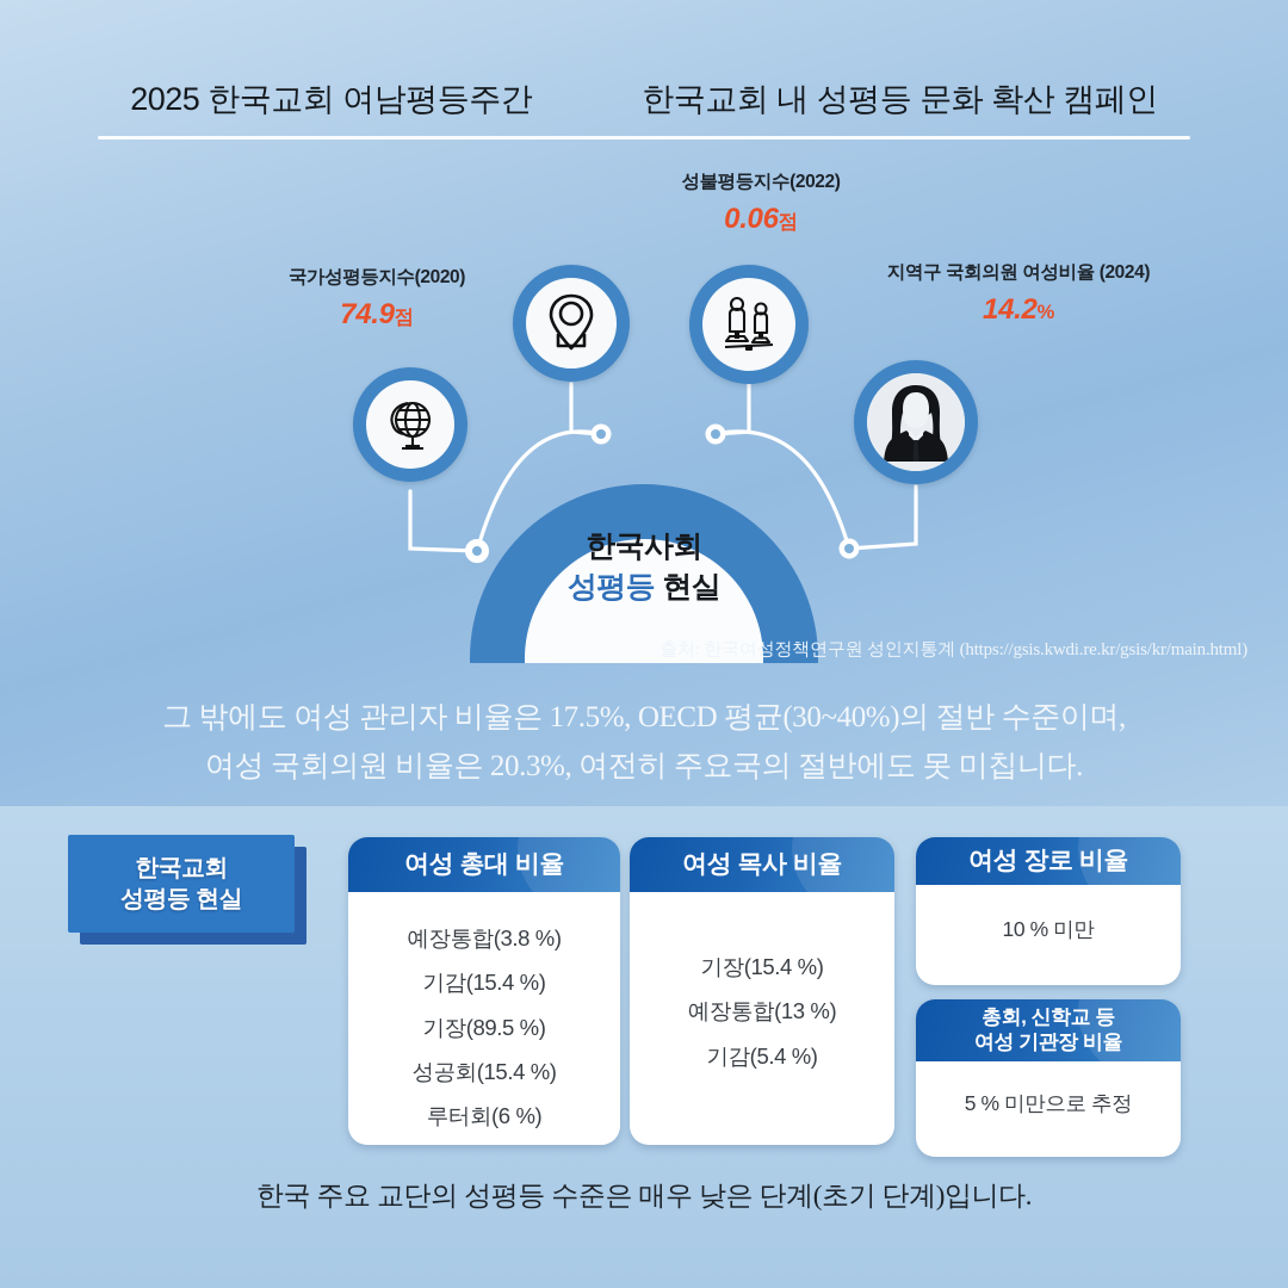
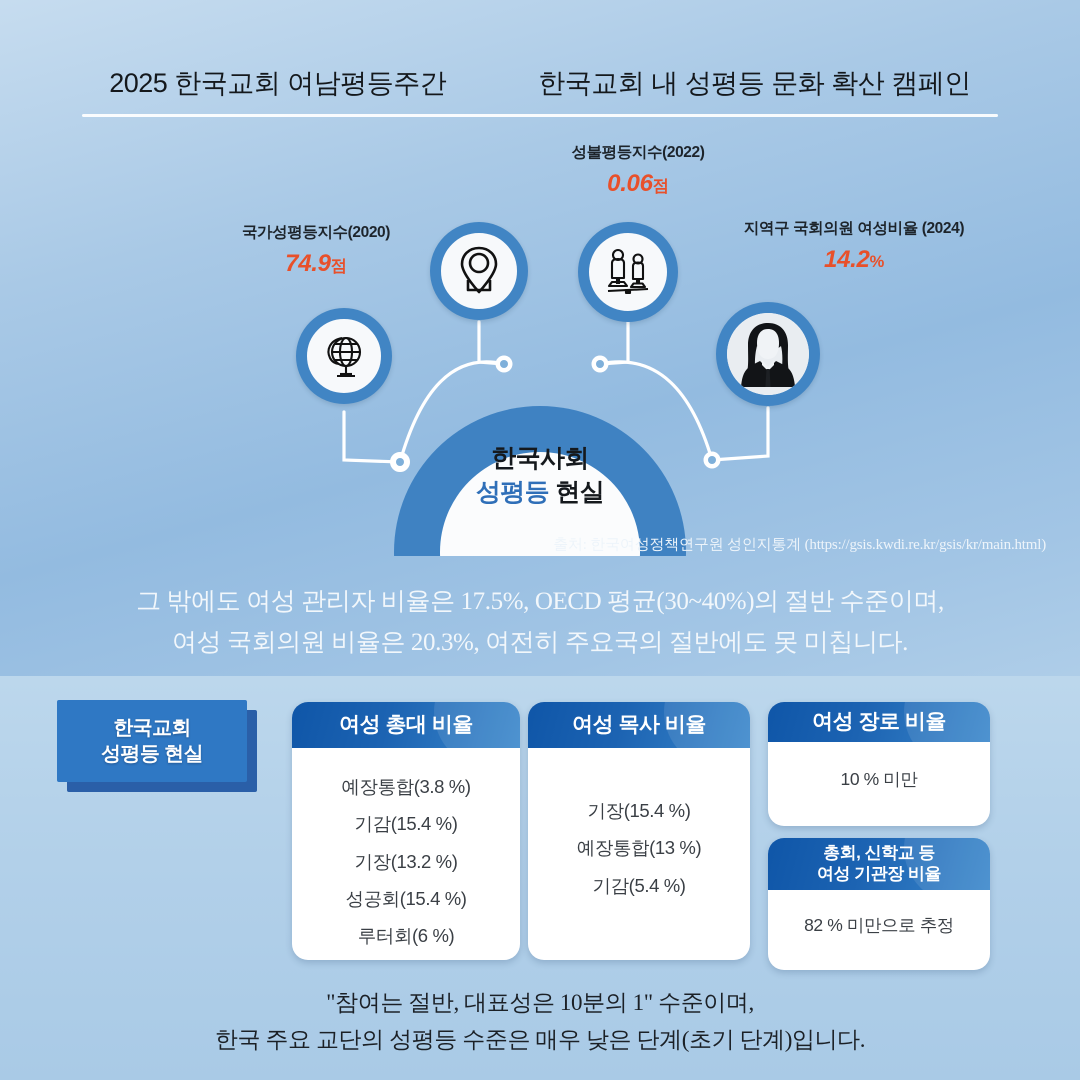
  2025 한국교회 여남평등주간
  한국교회 내 성평등 문화 확산 캠페인
  국가성평등지수(2020)
  74.9점
  성불평등지수(2022)
  0.06점
  지역구 국회의원 여성비율 (2024)
  14.2%
  한국사회
  성평등 현실
  출처: 한국여성정책연구원 성인지통계 (https://gsis.kwdi.re.kr/gsis/kr/main.html)
  그 밖에도 여성 관리자 비율은 17.5%, OECD 평균(30~40%)의 절반 수준이며,
  여성 국회의원 비율은 20.3%, 여전히 주요국의 절반에도 못 미칩니다.
  한국교회
  성평등 현실
  여성 총대 비율
  예장통합(3.8 %)
  기감(15.4 %)
- 기장(89.5 %)
+ 기장(13.2 %)
  성공회(15.4 %)
  루터회(6 %)
  여성 목사 비율
  기장(15.4 %)
  예장통합(13 %)
  기감(5.4 %)
  여성 장로 비율
  10 % 미만
  총회, 신학교 등
  여성 기관장 비율
- 5 % 미만으로 추정
+ 82 % 미만으로 추정
+ "참여는 절반, 대표성은 10분의 1" 수준이며,
  한국 주요 교단의 성평등 수준은 매우 낮은 단계(초기 단계)입니다.
